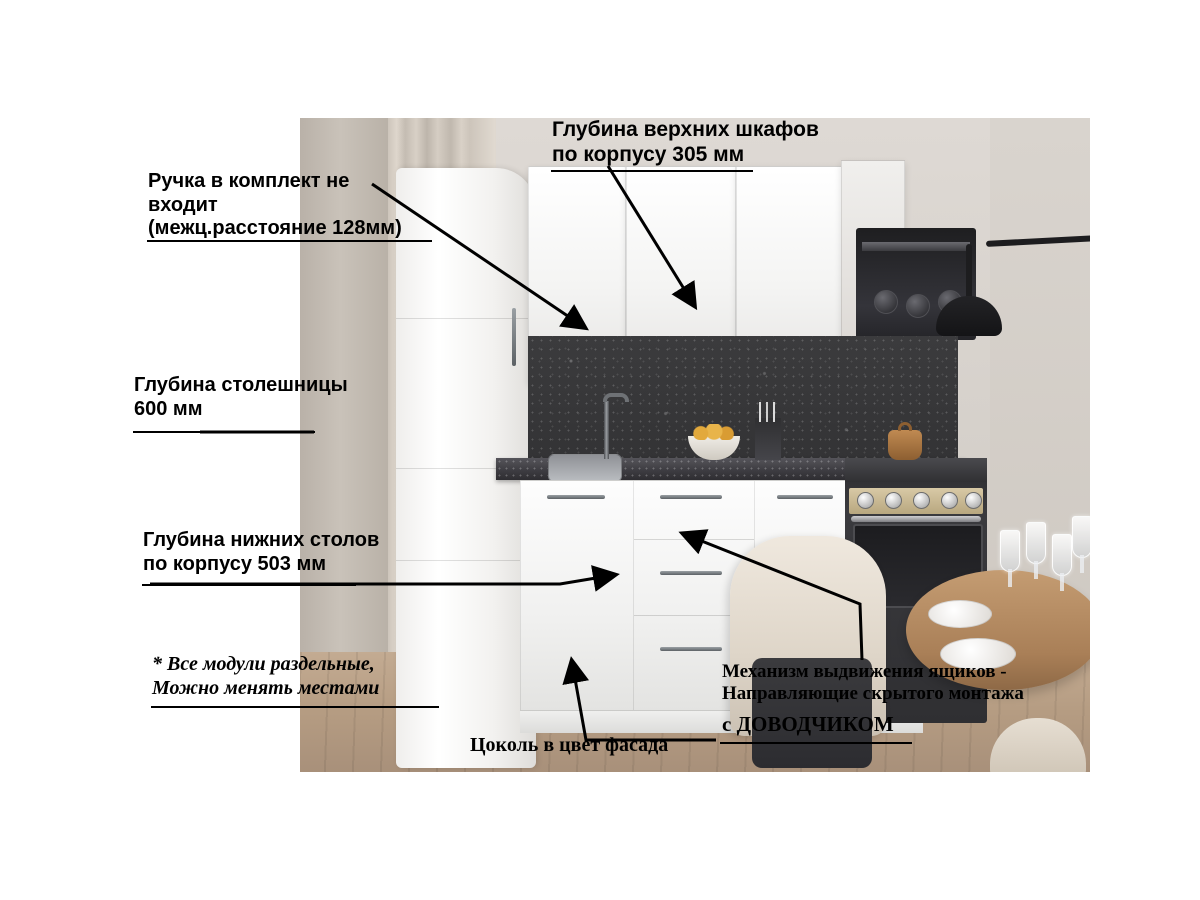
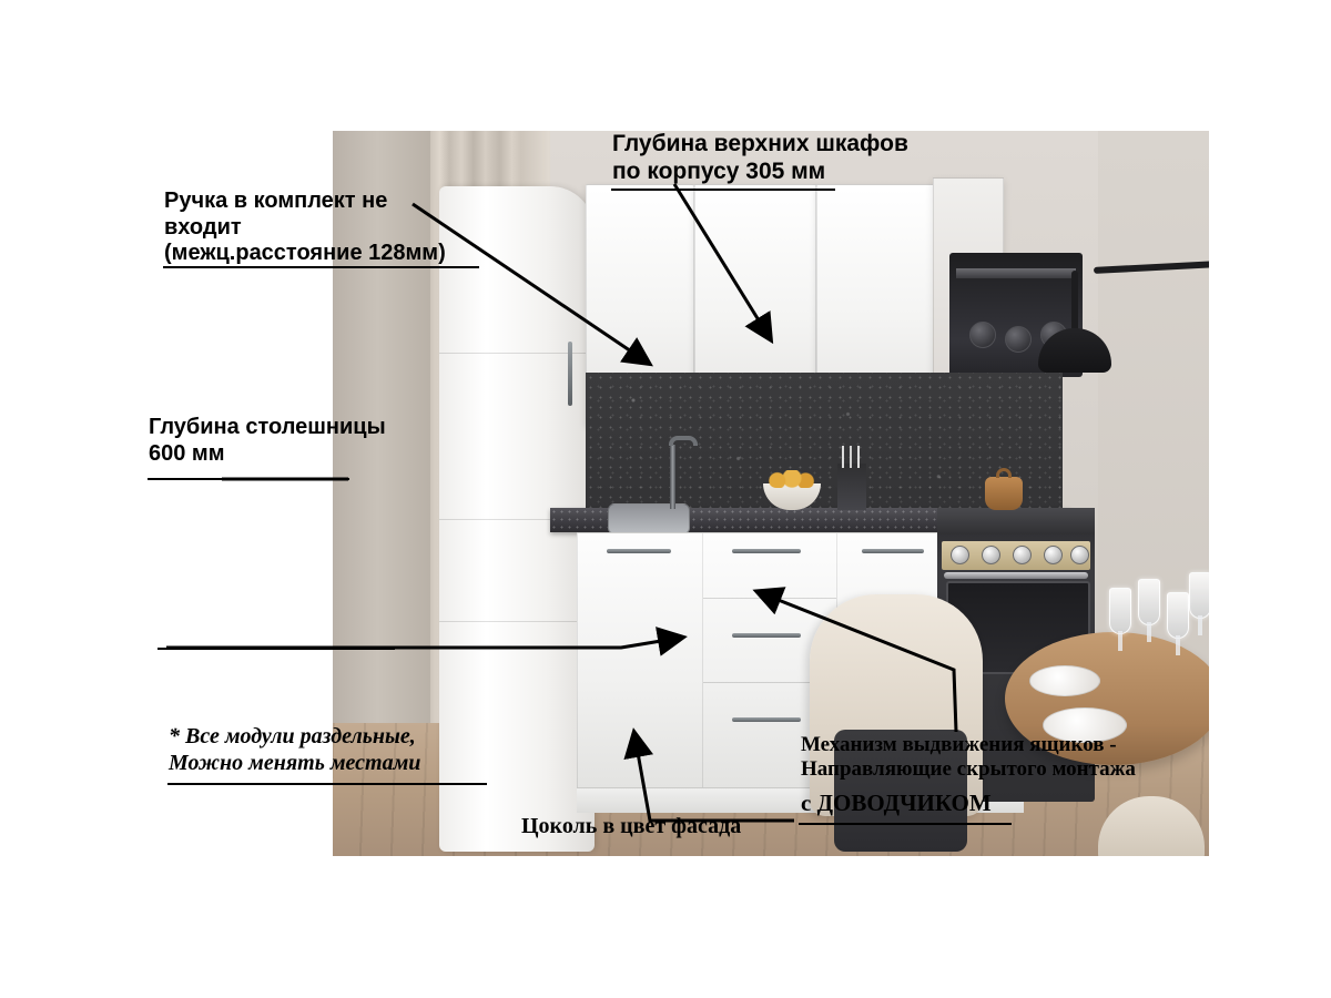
  Глубина верхних шкафов
  по корпусу 305 мм
  Ручка в комплект не
  входит
  (межц.расстояние 128мм)
  Глубина столешницы
  600 мм
- Глубина нижних столов
- по корпусу 503 мм
  * Все модули раздельные,
  Можно менять местами
  Цоколь в цвет фасада
  Механизм выдвижения ящиков -
  Направляющие скрытого монтажа
  с ДОВОДЧИКОМ
